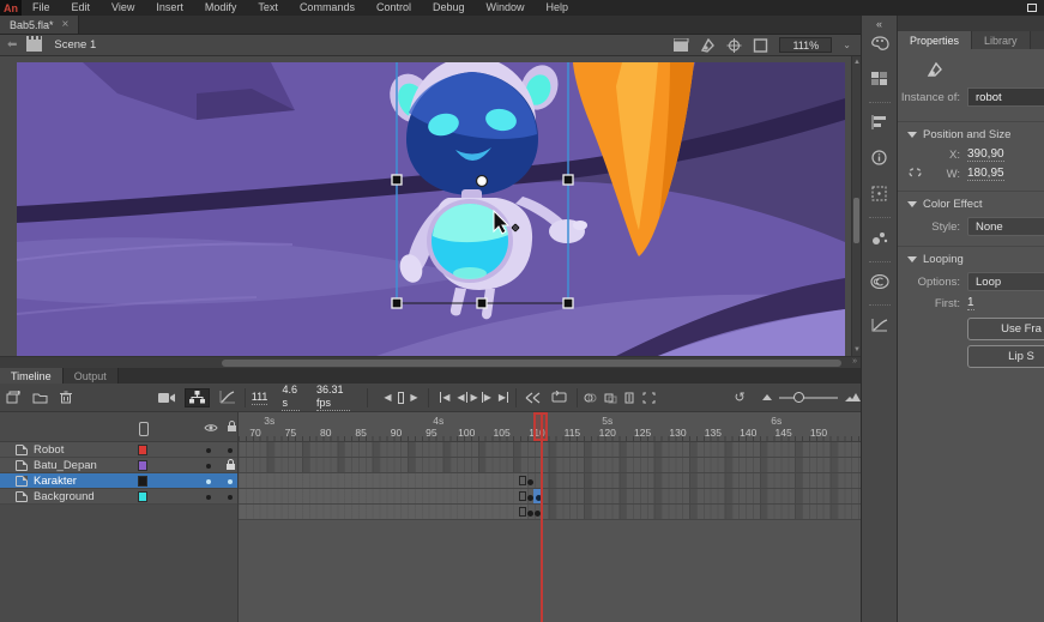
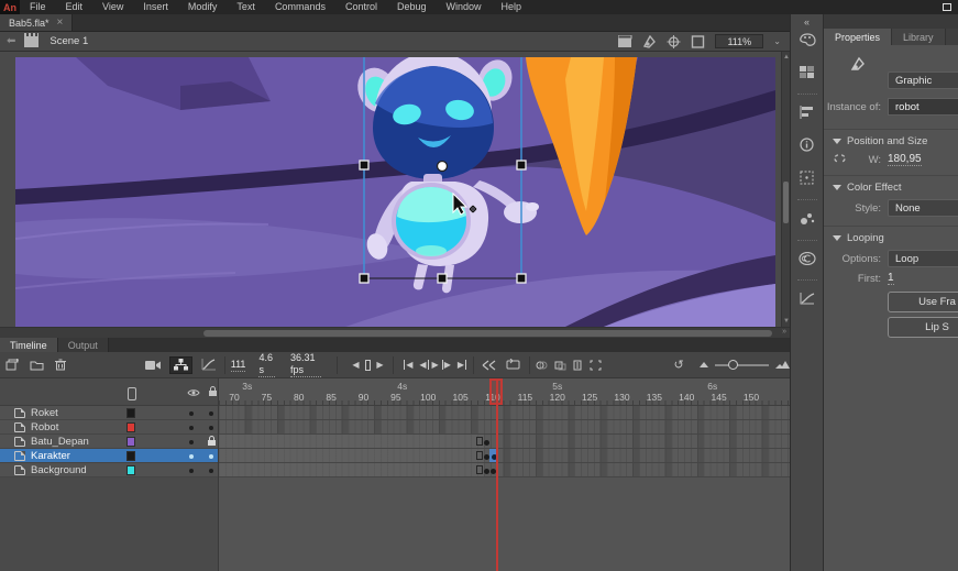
  An
  File
  Edit
  View
  Insert
  Modify
  Text
  Commands
  Control
  Debug
  Window
  Help
  Bab5.fla*
  ×
  ⬅
  Scene 1
  111%
  ⌄
  Timeline
  Output
  111
  4.6 s
  36.31 fps
  ◀
  ▶
  ◀
  ◀
  ▶
  ▶
  ▶
  ↺
+ Roket
  Robot
  Batu_Depan
  Karakter
  Background
  70
  75
  80
  85
  90
  95
  100
  105
  115
  120
  125
  130
  135
  140
  145
  150
  3s
  4s
  5s
  6s
  «
  Properties
  Library
+ Graphic
  Instance of:
  robot
  Position and Size
- X:
- 390,90
  W:
  180,95
  Color Effect
  Style:
  None
  Looping
  Options:
  Loop
  First:
  1
  Use Fra
  Lip S
